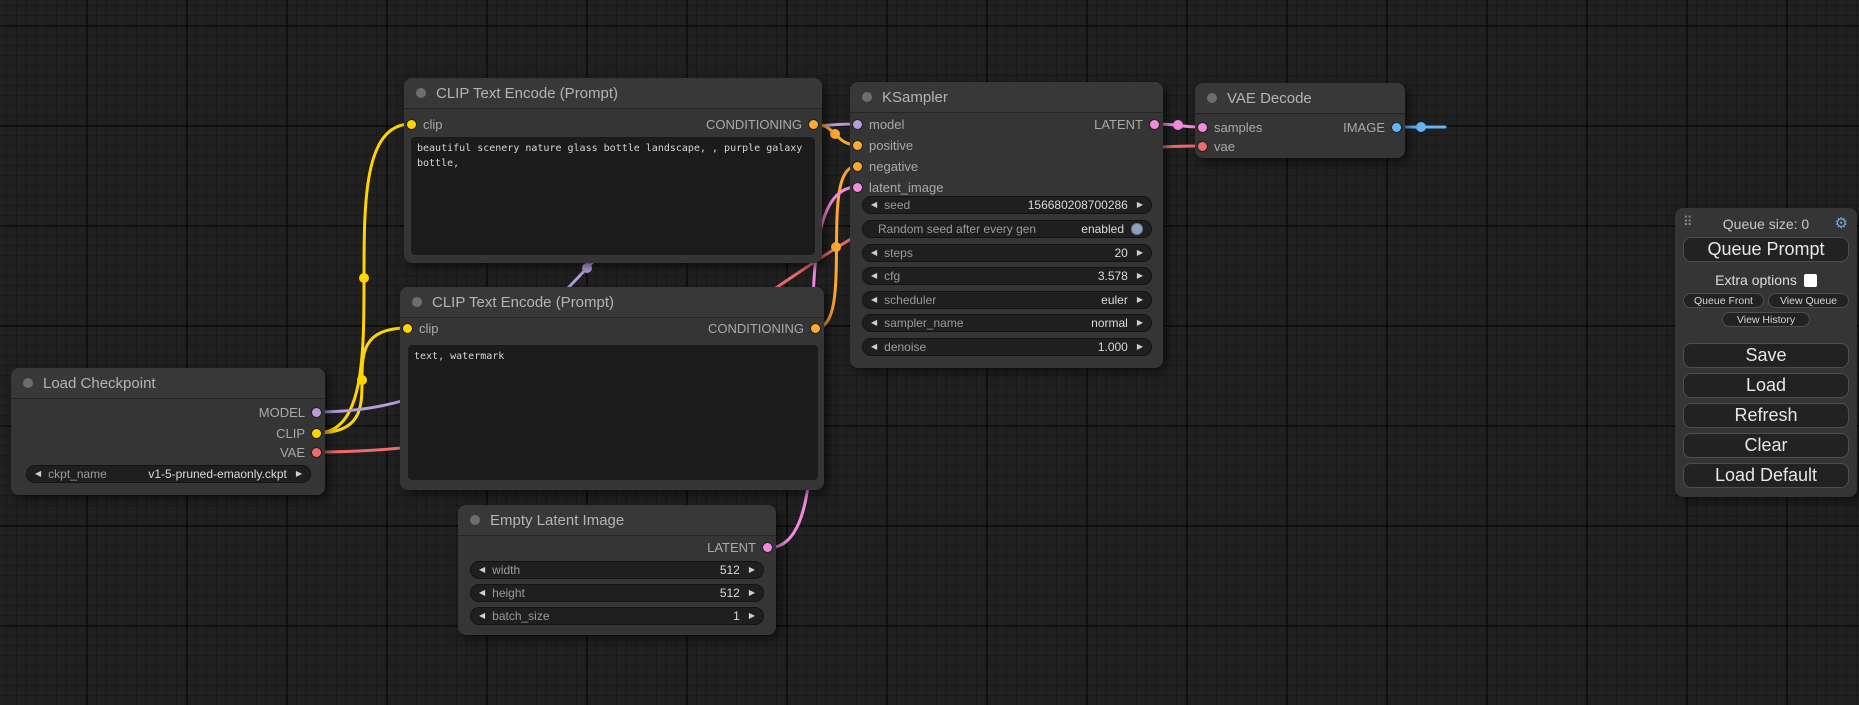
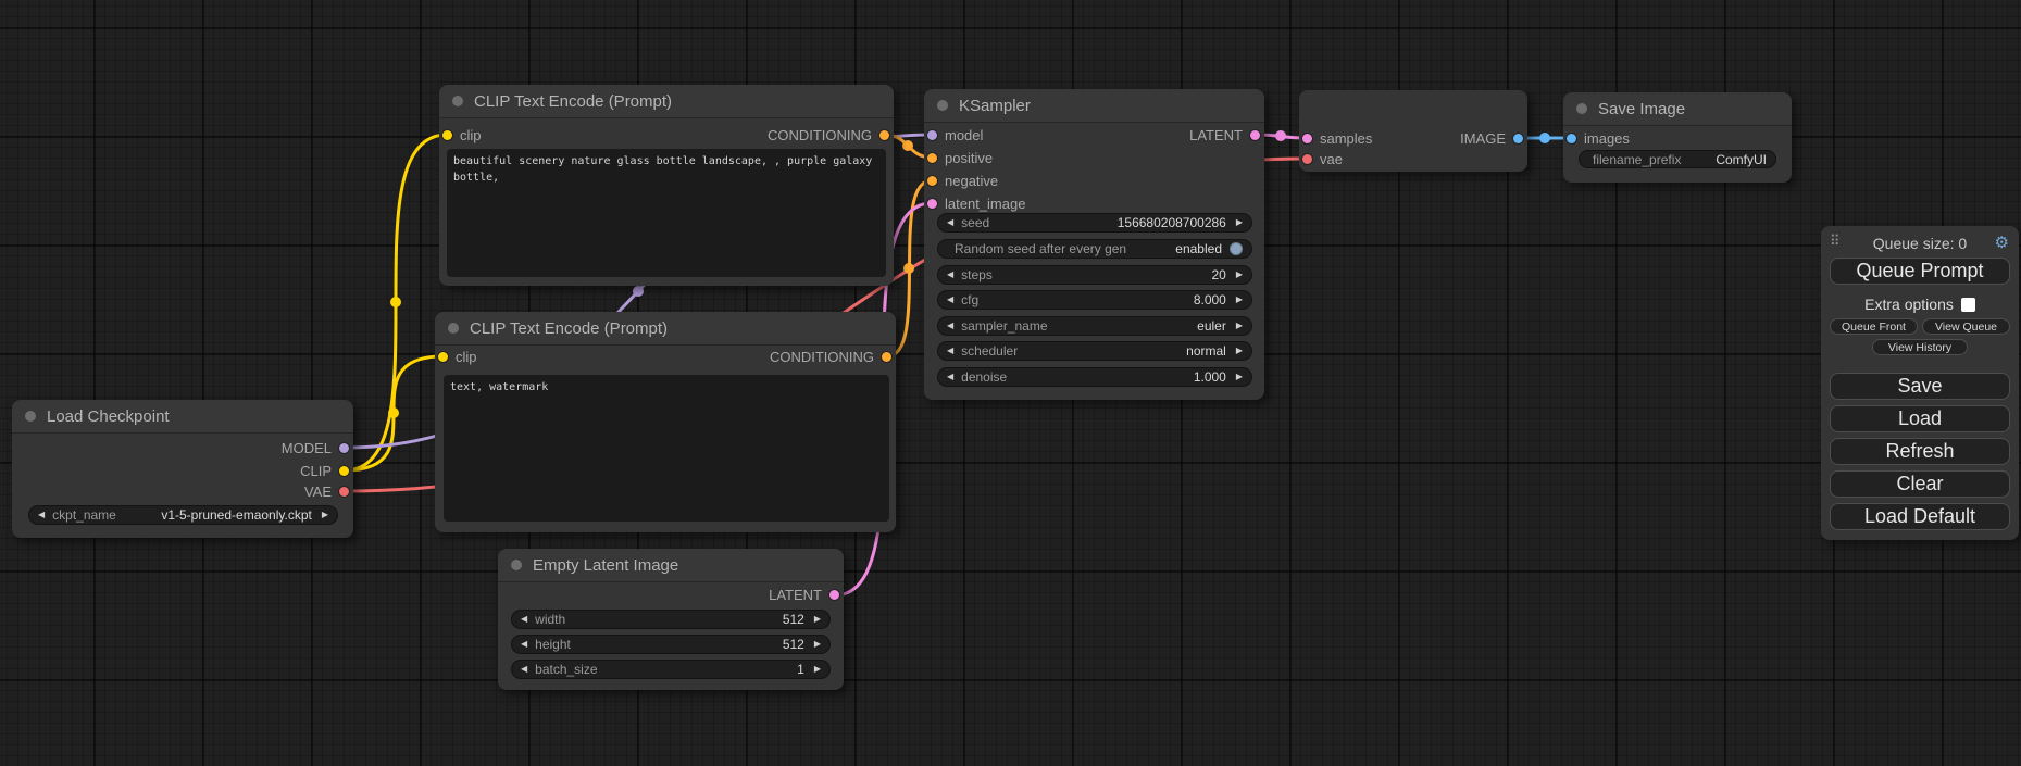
  Load Checkpoint
  MODEL
  CLIP
  VAE
  ◀
  ckpt_name
  v1-5-pruned-emaonly.ckpt
  ▶
  CLIP Text Encode (Prompt)
  clip
  CONDITIONING
  beautiful scenery nature glass bottle landscape, , purple galaxy bottle,
  CLIP Text Encode (Prompt)
  clip
  CONDITIONING
  text, watermark
  Empty Latent Image
  LATENT
  ◀
  width
  512
  ▶
  ◀
  height
  512
  ▶
  ◀
  batch_size
  1
  ▶
  KSampler
  model
  positive
  negative
  latent_image
  LATENT
  ◀
  seed
  156680208700286
  ▶
  Random seed after every gen
  enabled
  ◀
  steps
  20
  ▶
  ◀
  cfg
- 3.578
+ 8.000
  ▶
  ◀
- scheduler
+ sampler_name
  euler
  ▶
  ◀
- sampler_name
+ scheduler
  normal
  ▶
  ◀
  denoise
  1.000
  ▶
- VAE Decode
  samples
  vae
  IMAGE
+ Save Image
+ images
+ filename_prefix
+ ComfyUI
  ⠿
  Queue size: 0
  ⚙
  Queue Prompt
  Extra options
  Queue Front
  View Queue
  View History
  Save
  Load
  Refresh
  Clear
  Load Default
